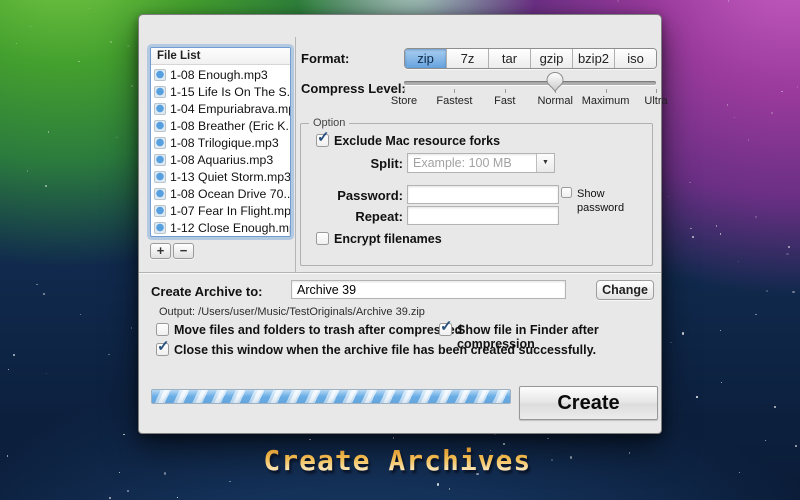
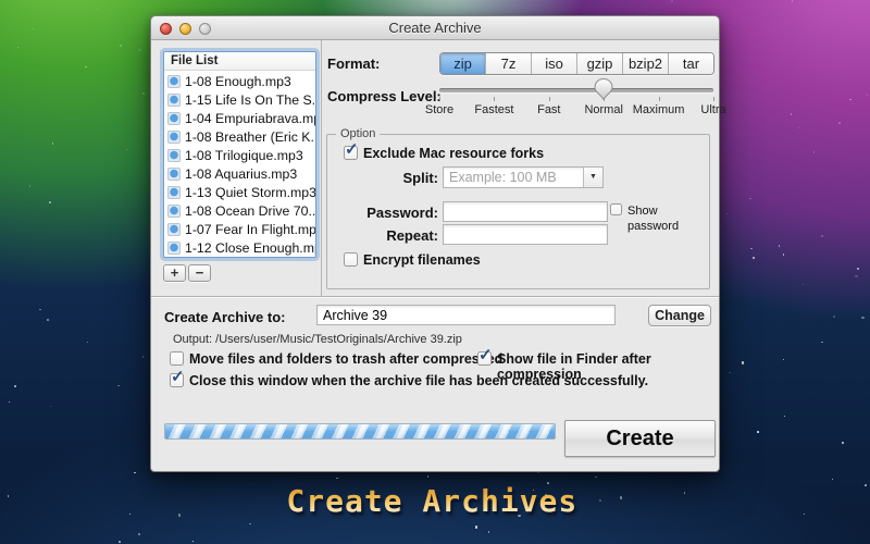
+ Create Archive
  File List
  1-08 Enough.mp3
  1-15 Life Is On The S.
  1-04 Empuriabrava.m
  1-08 Breather (Eric K.
  1-08 Trilogique.mp3
  1-08 Aquarius.mp3
  1-13 Quiet Storm.mp3
  1-08 Ocean Drive 70..
  1-07 Fear In Flight.mp
  1-12 Close Enough.m
  +
  −
  Format:
  zip
  7z
- tar
+ iso
  gzip
  bzip2
- iso
+ tar
  Compress Level
  Store
  Fastest
  Fast
  Normal
  Maximum
  Ultra
  Option
  Exclude Mac resource forks
  Split:
  Example: 100 MB
  Password:
  Show password
  Repeat:
  Encrypt filenames
  Create Archive to:
  Archive 39
  Change
  Output: /Users/user/Music/TestOriginals/Archive 39.zip
  Move files and folders to trash after compresd
  Show file in Finder after compression
  Close this window when the archive file has been created successfully.
  Create
  Create Archives
